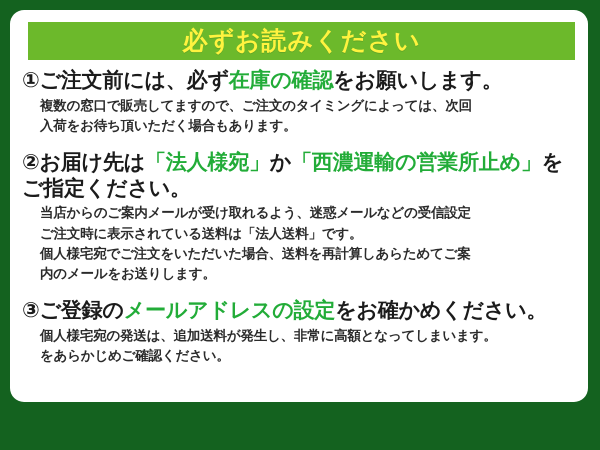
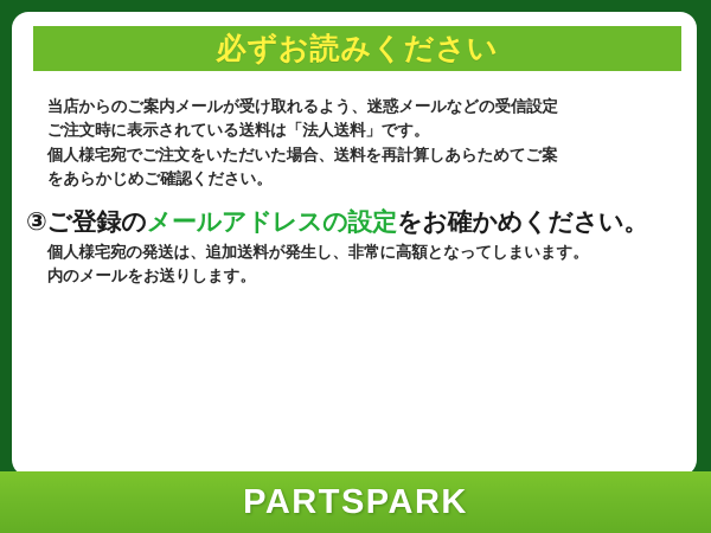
  必ずお読みください
- ①ご注文前には、必ず在庫の確認をお願いします。
- 複数の窓口で販売してますので、ご注文のタイミングによっては、次回
- 入荷をお待ち頂いただく場合もあります。
- ②お届け先は「法人様宛」か「西濃運輸の営業所止め」をご指定ください。
  当店からのご案内メールが受け取れるよう、迷惑メールなどの受信設定
  ご注文時に表示されている送料は「法人送料」です。
  個人様宅宛でご注文をいただいた場合、送料を再計算しあらためてご案
- 内のメールをお送りします。
+ をあらかじめご確認ください。
  ③ご登録のメールアドレスの設定をお確かめください。
  個人様宅宛の発送は、追加送料が発生し、非常に高額となってしまいます。
- をあらかじめご確認ください。
+ 内のメールをお送りします。
+ PARTSPARK
